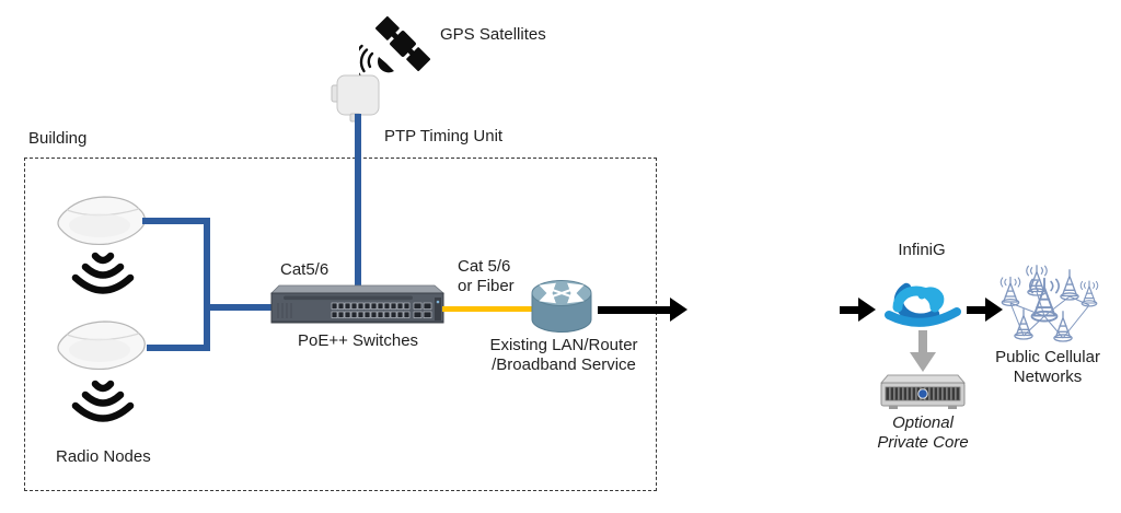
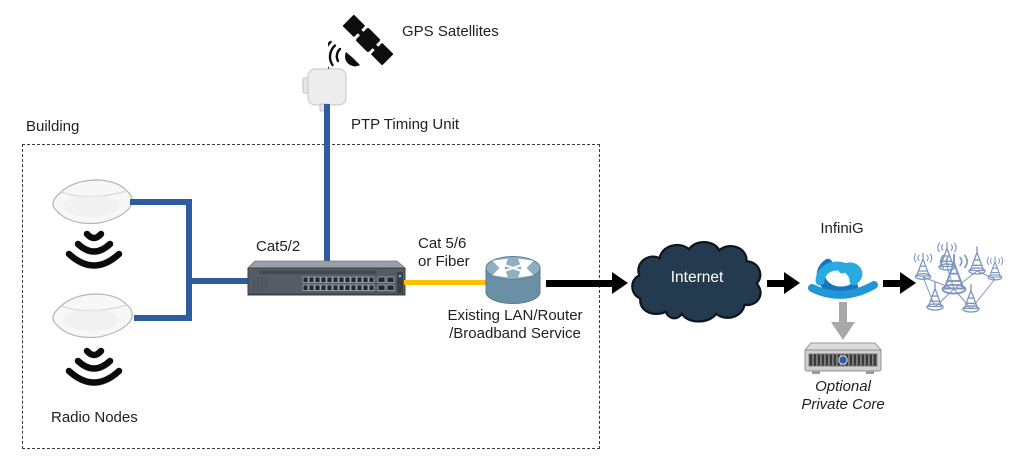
  Building
  GPS Satellites
  PTP Timing Unit
  Radio Nodes
- Cat5/6
+ Cat5/2
- PoE++ Switches
  Cat 5/6
  or Fiber
  Existing LAN/Router
  /Broadband Service
+ Internet
  InfiniG
- Public Cellular
- Networks
  Optional
  Private Core
